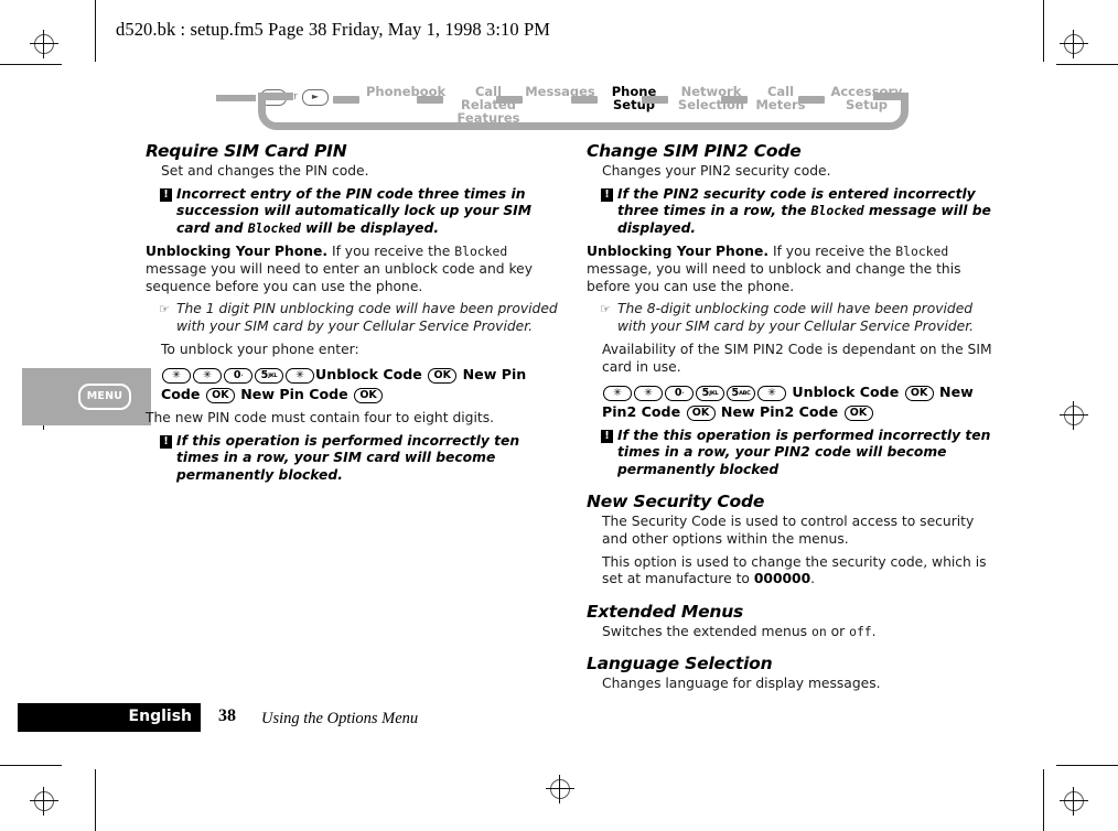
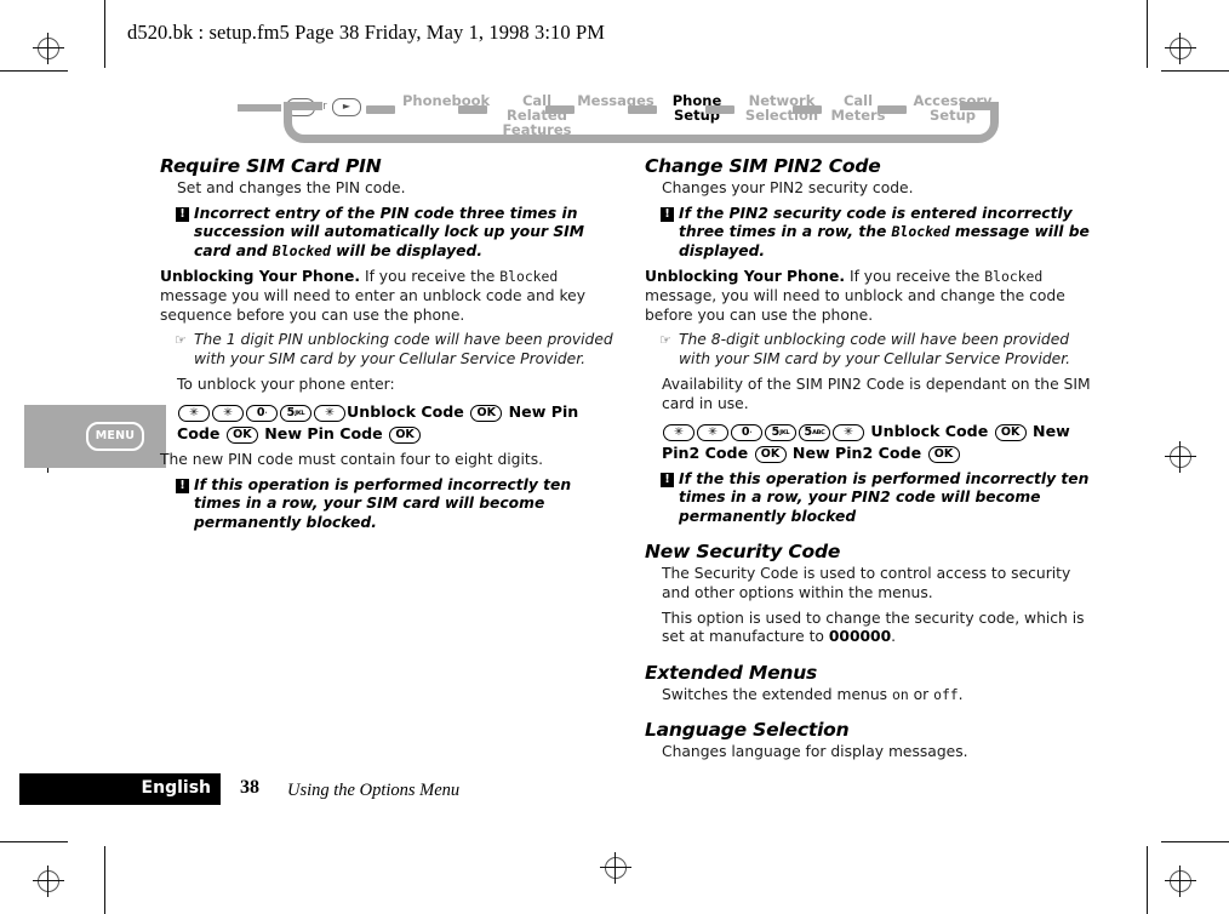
  d520.bk : setup.fm5 Page 38 Friday, May 1, 1998 3:10 PM
  ►
  Phonebook
  Call Related
  Features
  Messages
  Phone
  Setup
  Network
  Selection
  Call
  Meters
  Accessory
  Setup
  MENU
  Require SIM Card PIN
  Set and changes the PIN code.
  !
  Incorrect entry of the PIN code three times in succession will automatically lock up your SIM card and Blocked will be displayed.
  Unblocking Your Phone. If you receive the Blocked message you will need to enter an unblock code and key sequence before you can use the phone.
  ☞
  The 1 digit PIN unblocking code will have been provided with your SIM card by your Cellular Service Provider.
  To unblock your phone enter:
  ✳ ✳ 0 5 ✳ Unblock Code OK New Pin Code OK New Pin Code OK
  The new PIN code must contain four to eight digits.
  !
  If this operation is performed incorrectly ten times in a row, your SIM card will become permanently blocked.
  Change SIM PIN2 Code
  Changes your PIN2 security code.
  !
  If the PIN2 security code is entered incorrectly three times in a row, the Blocked message will be displayed.
- Unblocking Your Phone. If you receive the Blocked message, you will need to unblock and change the this before you can use the phone.
+ Unblocking Your Phone. If you receive the Blocked message, you will need to unblock and change the code before you can use the phone.
  ☞
  The 8-digit unblocking code will have been provided with your SIM card by your Cellular Service Provider.
  Availability of the SIM PIN2 Code is dependant on the SIM card in use.
  ✳ ✳ 0 5 5 ✳ Unblock Code OK New Pin2 Code OK New Pin2 Code OK
  !
  If the this operation is performed incorrectly ten times in a row, your PIN2 code will become permanently blocked
  New Security Code
  The Security Code is used to control access to security and other options within the menus.
  This option is used to change the security code, which is set at manufacture to 000000.
  Extended Menus
  Switches the extended menus on or off.
  Language Selection
  Changes language for display messages.
  English
  38
  Using the Options Menu
